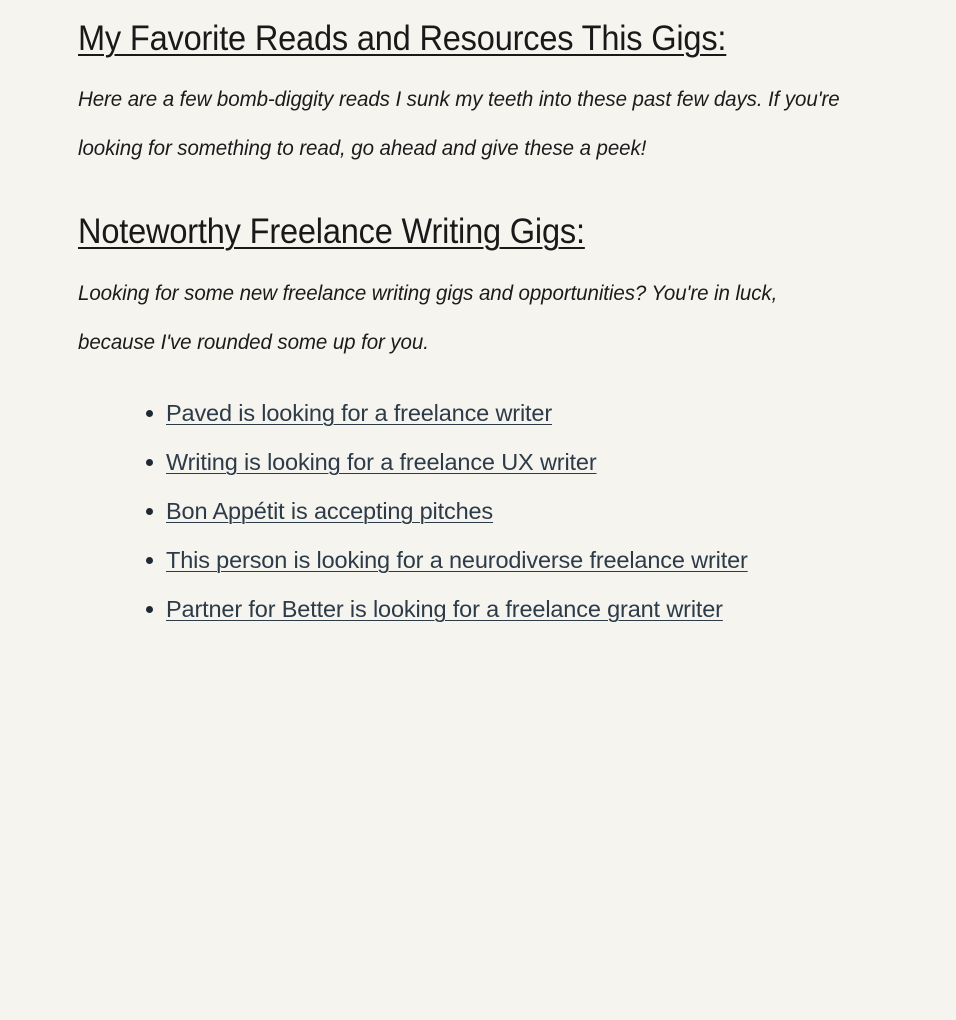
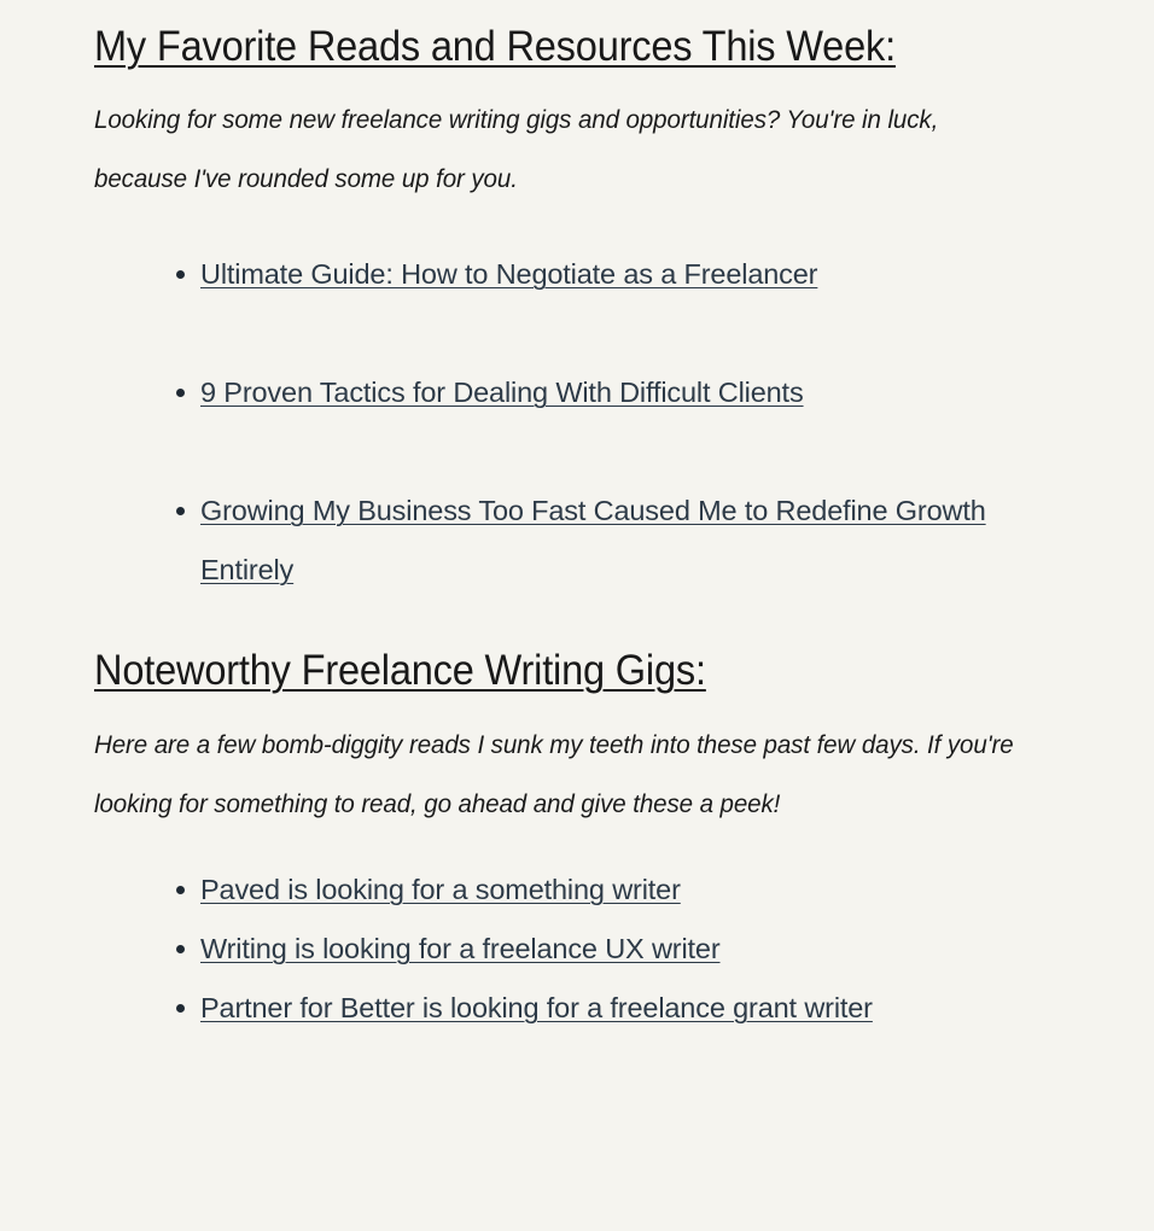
- My Favorite Reads and Resources This Gigs:
+ My Favorite Reads and Resources This Week:
- Here are a few bomb-diggity reads I sunk my teeth into these past few days. If you're looking for something to read, go ahead and give these a peek!
+ Looking for some new freelance writing gigs and opportunities? You're in luck, because I've rounded some up for you.
+ Ultimate Guide: How to Negotiate as a Freelancer
+ 9 Proven Tactics for Dealing With Difficult Clients
+ Growing My Business Too Fast Caused Me to Redefine Growth Entirely
  Noteworthy Freelance Writing Gigs:
- Looking for some new freelance writing gigs and opportunities? You're in luck, because I've rounded some up for you.
+ Here are a few bomb-diggity reads I sunk my teeth into these past few days. If you're looking for something to read, go ahead and give these a peek!
- Paved is looking for a freelance writer
+ Paved is looking for a something writer
  Writing is looking for a freelance UX writer
- Bon Appétit is accepting pitches
- This person is looking for a neurodiverse freelance writer
  Partner for Better is looking for a freelance grant writer
